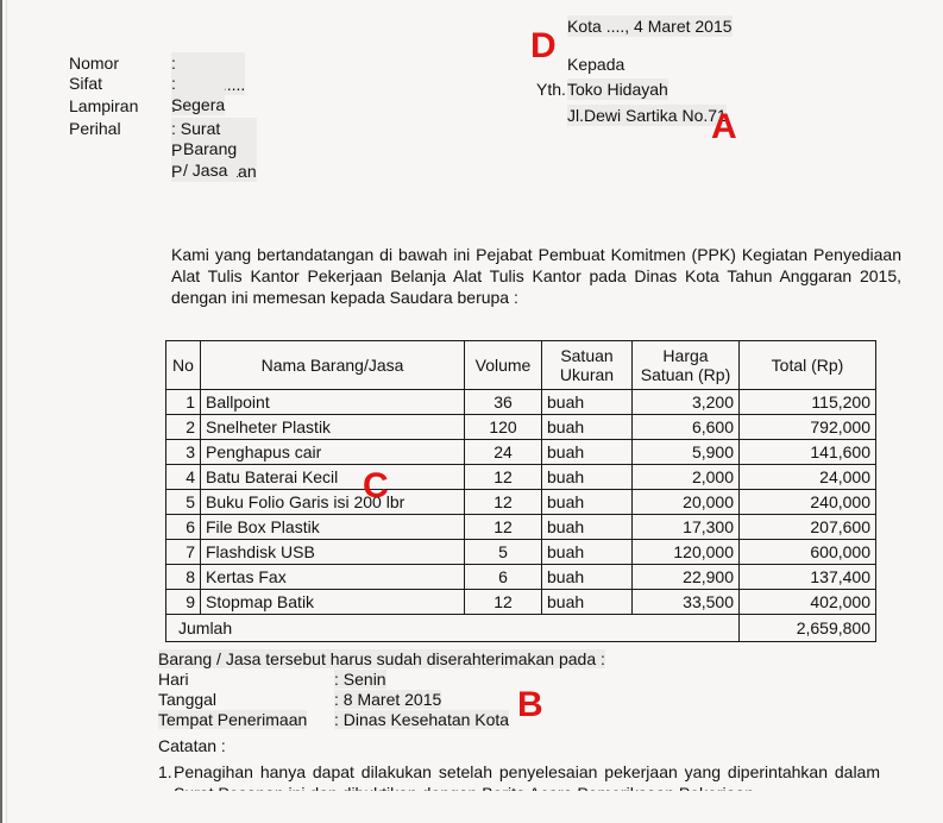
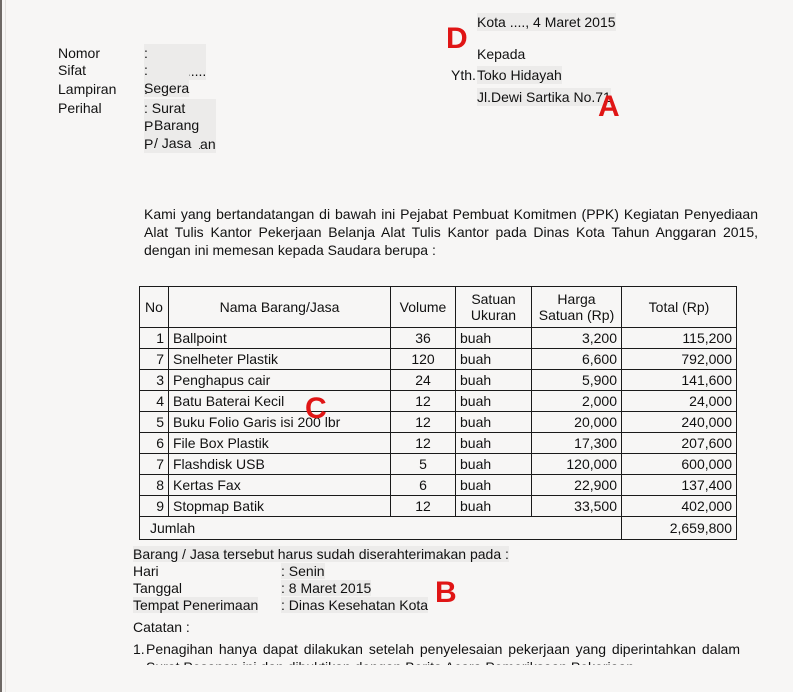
  Kota ...., 4 Maret 2015
  Kepada
  Yth.
  Toko Hidayah
  Jl.Dewi Sartika No.71
  Nomor
  Sifat
  : Segera
  Lampiran
  Perihal
  Barang / Jasa
  Kami yang bertandatangan di bawah ini Pejabat Pembuat Komitmen (PPK) Kegiatan Penyediaan Alat Tulis Kantor Pekerjaan Belanja Alat Tulis Kantor pada Dinas Kota Tahun Anggaran 2015, dengan ini memesan kepada Saudara berupa :
  No	Nama Barang/Jasa	Volume	Satuan Ukuran	Harga Satuan (Rp)	Total (Rp)
  1	Ballpoint	36	buah	3,200	115,200
- 2	Snelheter Plastik	120	buah	6,600	792,000
+ 7	Snelheter Plastik	120	buah	6,600	792,000
  3	Penghapus cair	24	buah	5,900	141,600
  4	Batu Baterai Kecil	12	buah	2,000	24,000
  5	Buku Folio Garis isi 200 lbr	12	buah	20,000	240,000
  6	File Box Plastik	12	buah	17,300	207,600
  7	Flashdisk USB	5	buah	120,000	600,000
  8	Kertas Fax	6	buah	22,900	137,400
  9	Stopmap Batik	12	buah	33,500	402,000
  Jumlah	2,659,800
  Barang / Jasa tersebut harus sudah diserahterimakan pada :
  Hari
  : Senin
  Tanggal
  : 8 Maret 2015
  Tempat Penerimaan
  : Dinas Kesehatan Kota
  Catatan :
  1.
  D
  A
  C
  B
